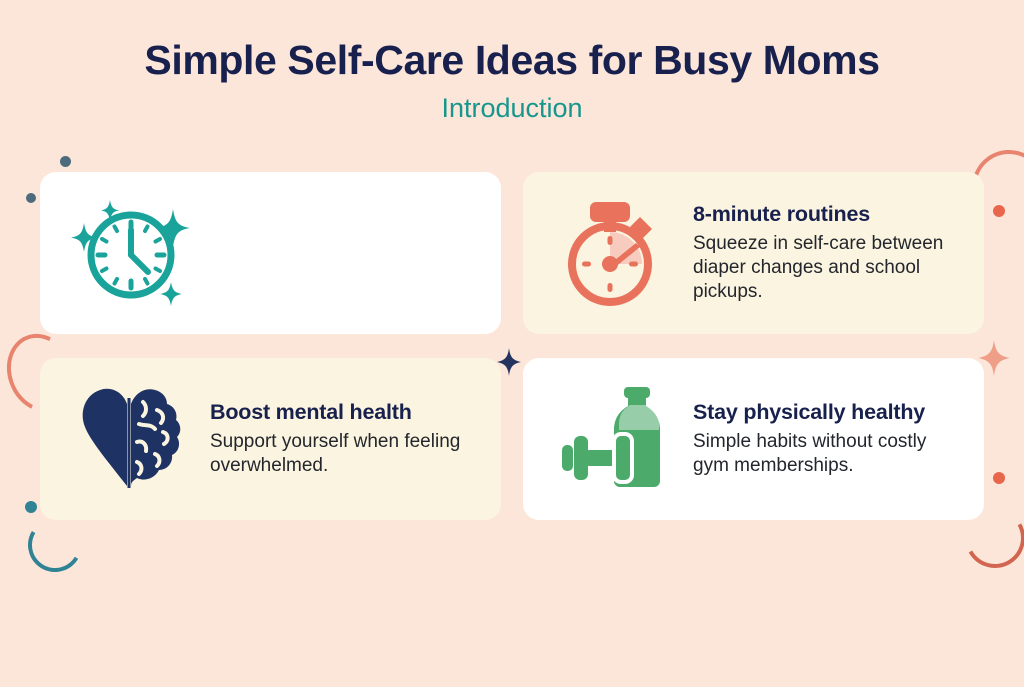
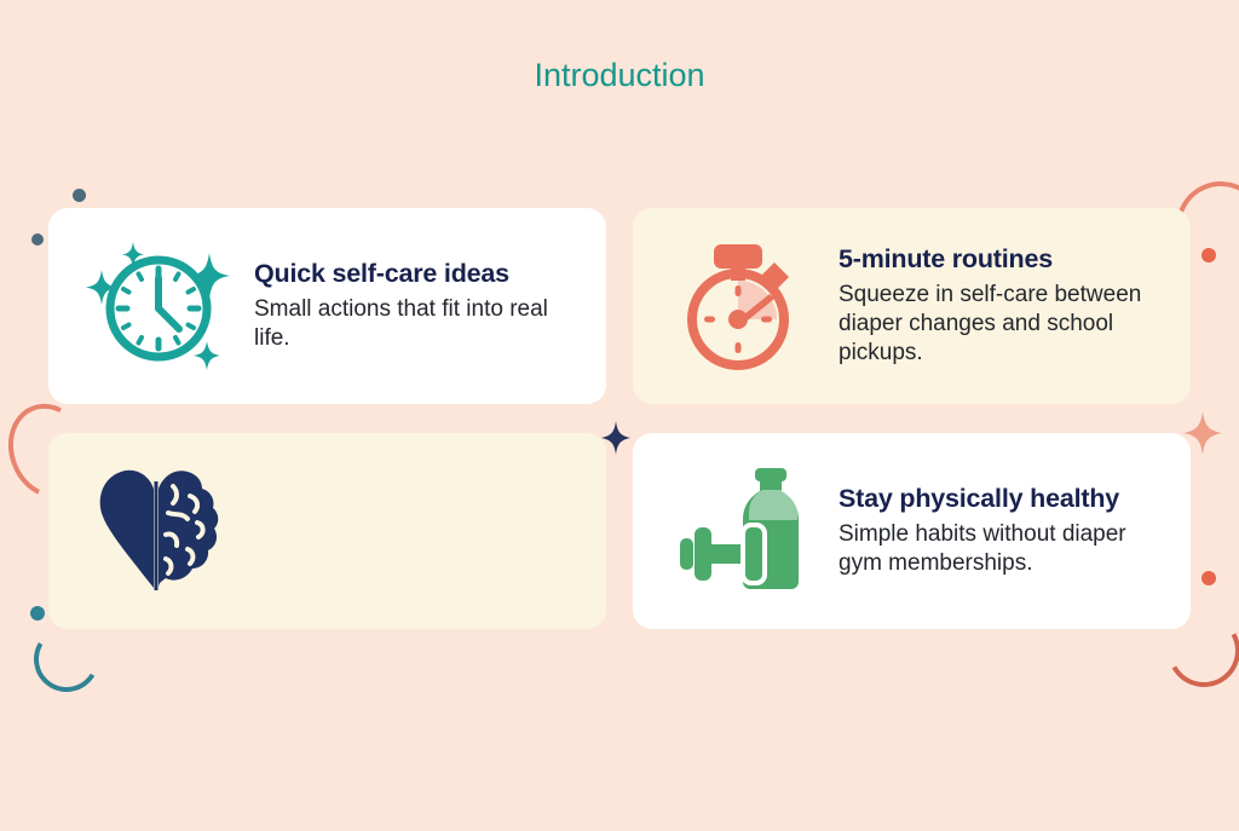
- Simple Self-Care Ideas for Busy Moms
  Introduction
+ Quick self-care ideas
+ Small actions that fit into real life.
- 8-minute routines
+ 5-minute routines
  Squeeze in self-care between diaper changes and school pickups.
- Boost mental health
- Support yourself when feeling overwhelmed.
  Stay physically healthy
- Simple habits without costly gym memberships.
+ Simple habits without diaper gym memberships.
